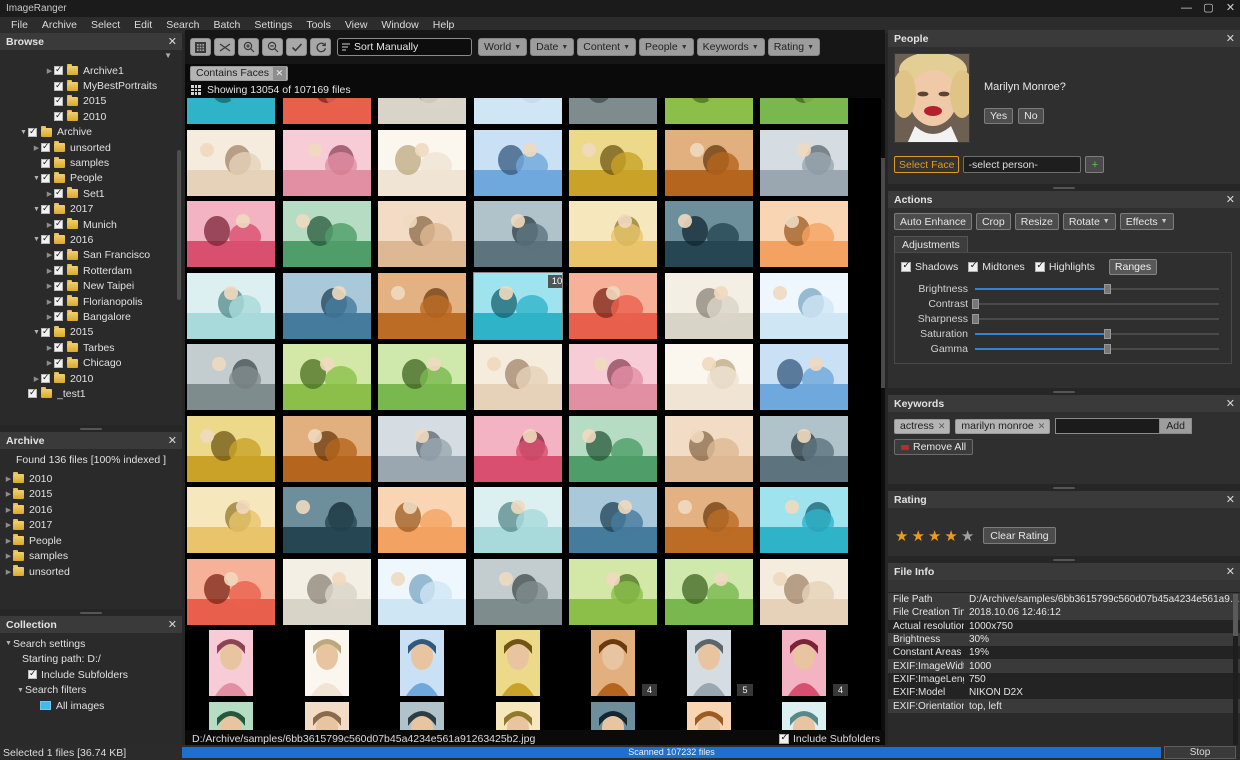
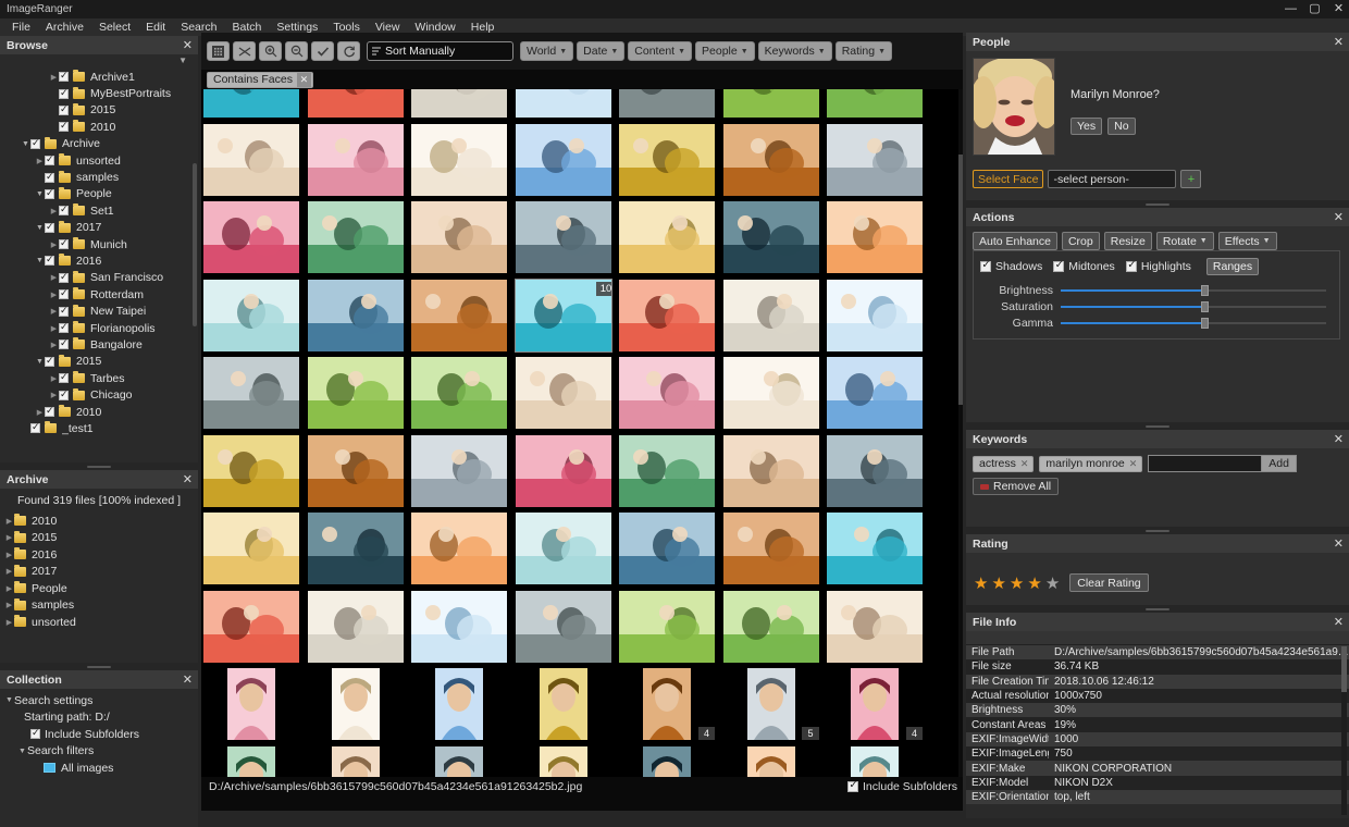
  ImageRanger
  —
  ▢
  ✕
  File
  Archive
  Select
  Edit
  Search
  Batch
  Settings
  Tools
  View
  Window
  Help
  Browse
  ✕
  ▼
  Archive1
  MyBestPortraits
  2015
  2010
  Archive
  unsorted
  samples
  People
  Set1
  2017
  Munich
  2016
  San Francisco
  Rotterdam
  New Taipei
  Florianopolis
  Bangalore
  2015
  Tarbes
  Chicago
  2010
  _test1
  Archive
  ✕
- Found 136 files [100% indexed ]
+ Found 319 files [100% indexed ]
  2010
  2015
  2016
  2017
  People
  samples
  unsorted
  Collection
  ✕
  Search settings
  Starting path: D:/
  Include Subfolders
  Search filters
  All images
  Sort Manually
  World
  Date
  Content
  People
  Keywords
  Rating
  Contains Faces
  ✕
- Showing 13054 of 107169 files
  4
  5
  4
  D:/Archive/samples/6bb3615799c560d07b45a4234e561a91263425b2.jpg
  Include Subfolders
  People
  ✕
  Marilyn Monroe?
  Yes
  No
  Select Face
  -select person-
  +
  Actions
  ✕
  Auto Enhance
  Crop
  Resize
  Rotate
  Effects
- Adjustments
  Shadows
  Midtones
  Highlights
  Ranges
  Brightness
- Contrast
- Sharpness
  Saturation
  Gamma
  Keywords
  ✕
  actress
  ✕
  marilyn monroe
  ✕
  Add
  Remove All
  Rating
  ✕
  ★
  ★
  ★
  ★
  ★
  Clear Rating
  File Info
  ✕
  File Path
  D:/Archive/samples/6bb3615799c560d07b45a4234e561a92
+ File size
+ 36.74 KB
  File Creation Ti
  2018.10.06 12:46:12
  Actual resolutio
  1000x750
  Brightness
  30%
  Constant Areas
  19%
  EXIF:ImageWid
  1000
  EXIF:ImageLen
  750
+ EXIF:Make
+ NIKON CORPORATION
  EXIF:Model
  NIKON D2X
  EXIF:Orientatio
  top, left
- Selected 1 files [36.74 KB]
- Scanned 107232 files
- Stop
